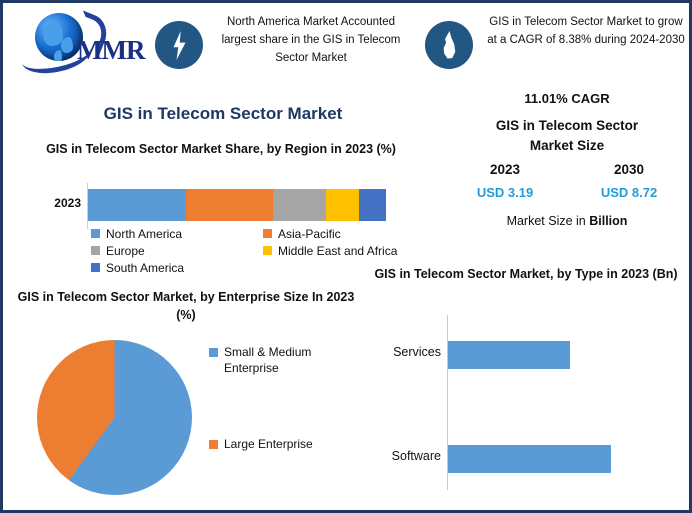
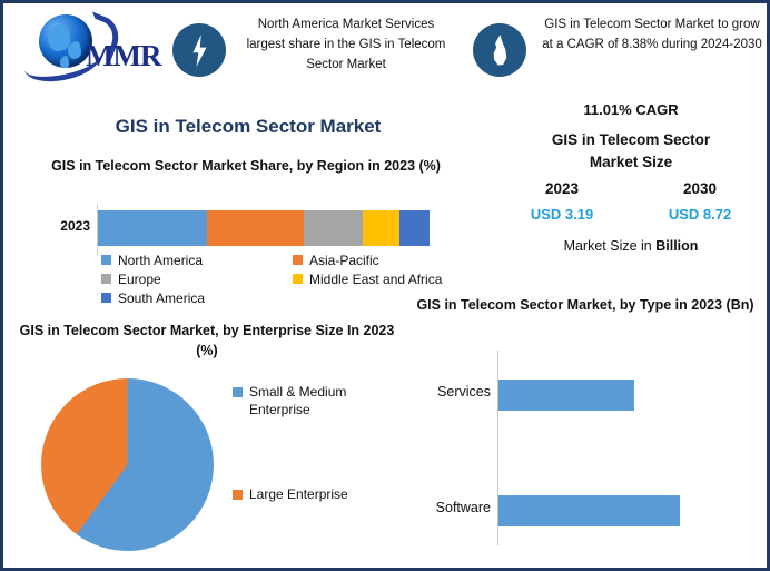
  MMR
- North America Market Accounted largest share in the GIS in Telecom Sector Market
+ North America Market Services largest share in the GIS in Telecom Sector Market
  GIS in Telecom Sector Market to grow at a CAGR of 8.38% during 2024-2030
  GIS in Telecom Sector Market
  GIS in Telecom Sector Market Share, by Region in 2023 (%)
  2023
  North America
  Asia-Pacific
  Europe
  Middle East and Africa
  South America
  11.01% CAGR
  GIS in Telecom Sector
  Market Size
  2023
  2030
  USD 3.19
  USD 8.72
  Market Size in Billion
  GIS in Telecom Sector Market, by Enterprise Size In 2023 (%)
  Small & Medium Enterprise
  Large Enterprise
  GIS in Telecom Sector Market, by Type in 2023 (Bn)
  Services
  Software
